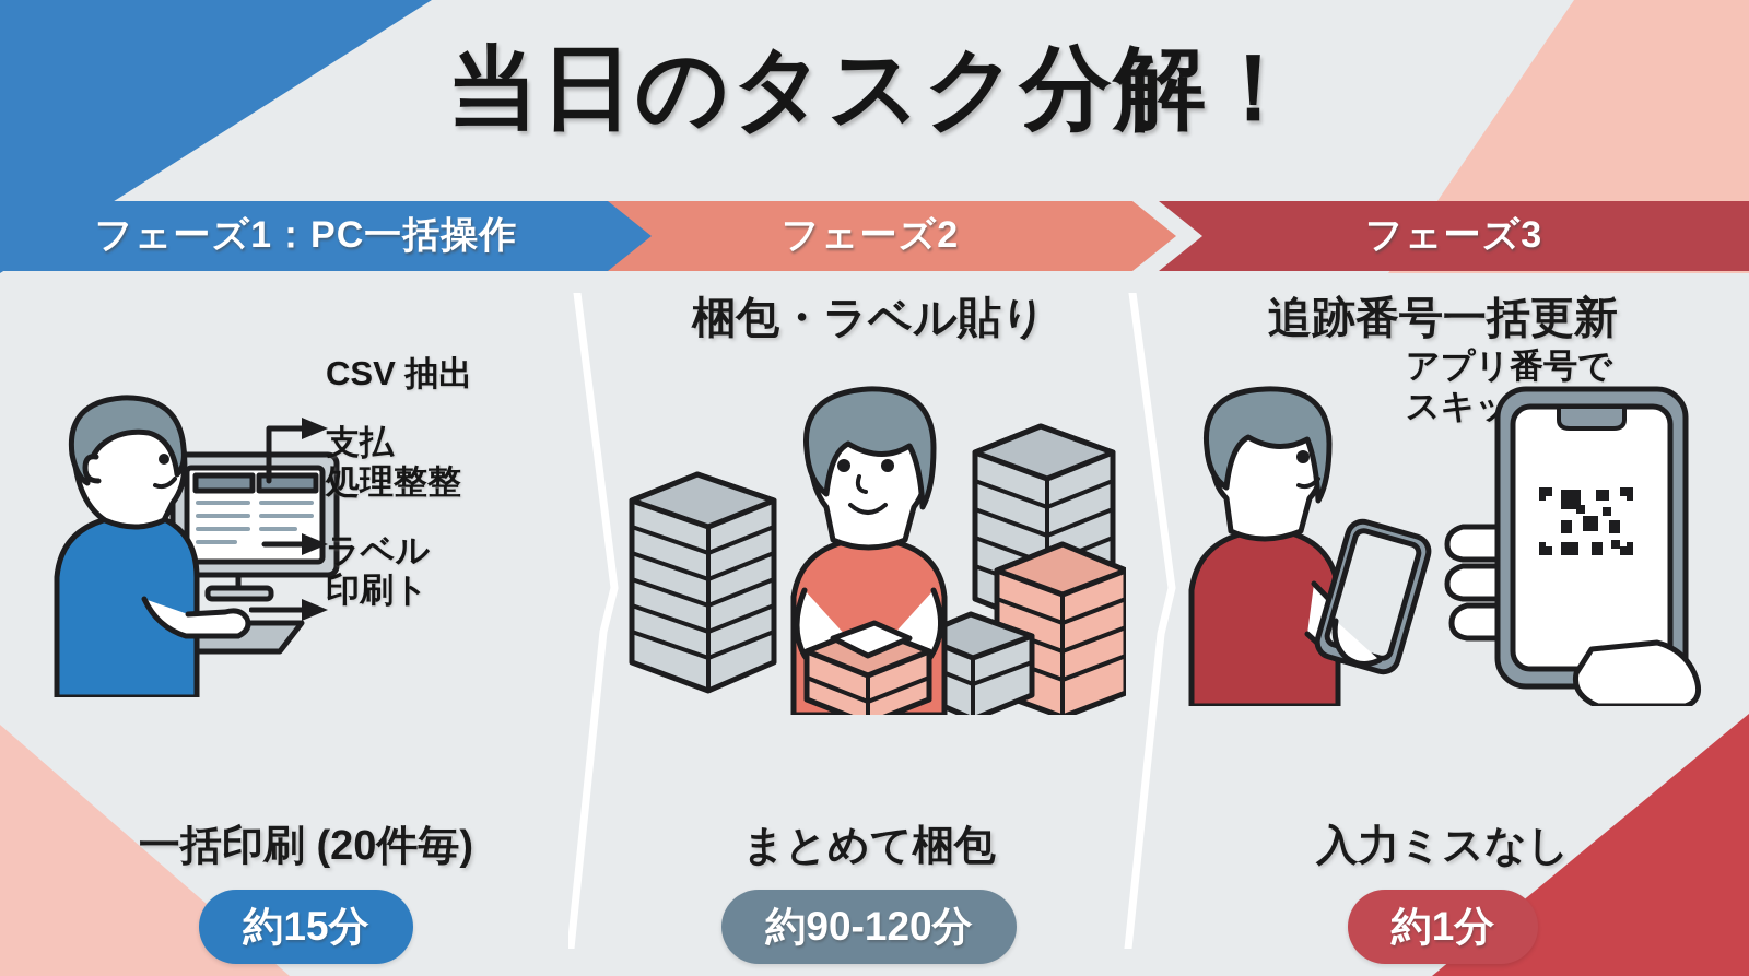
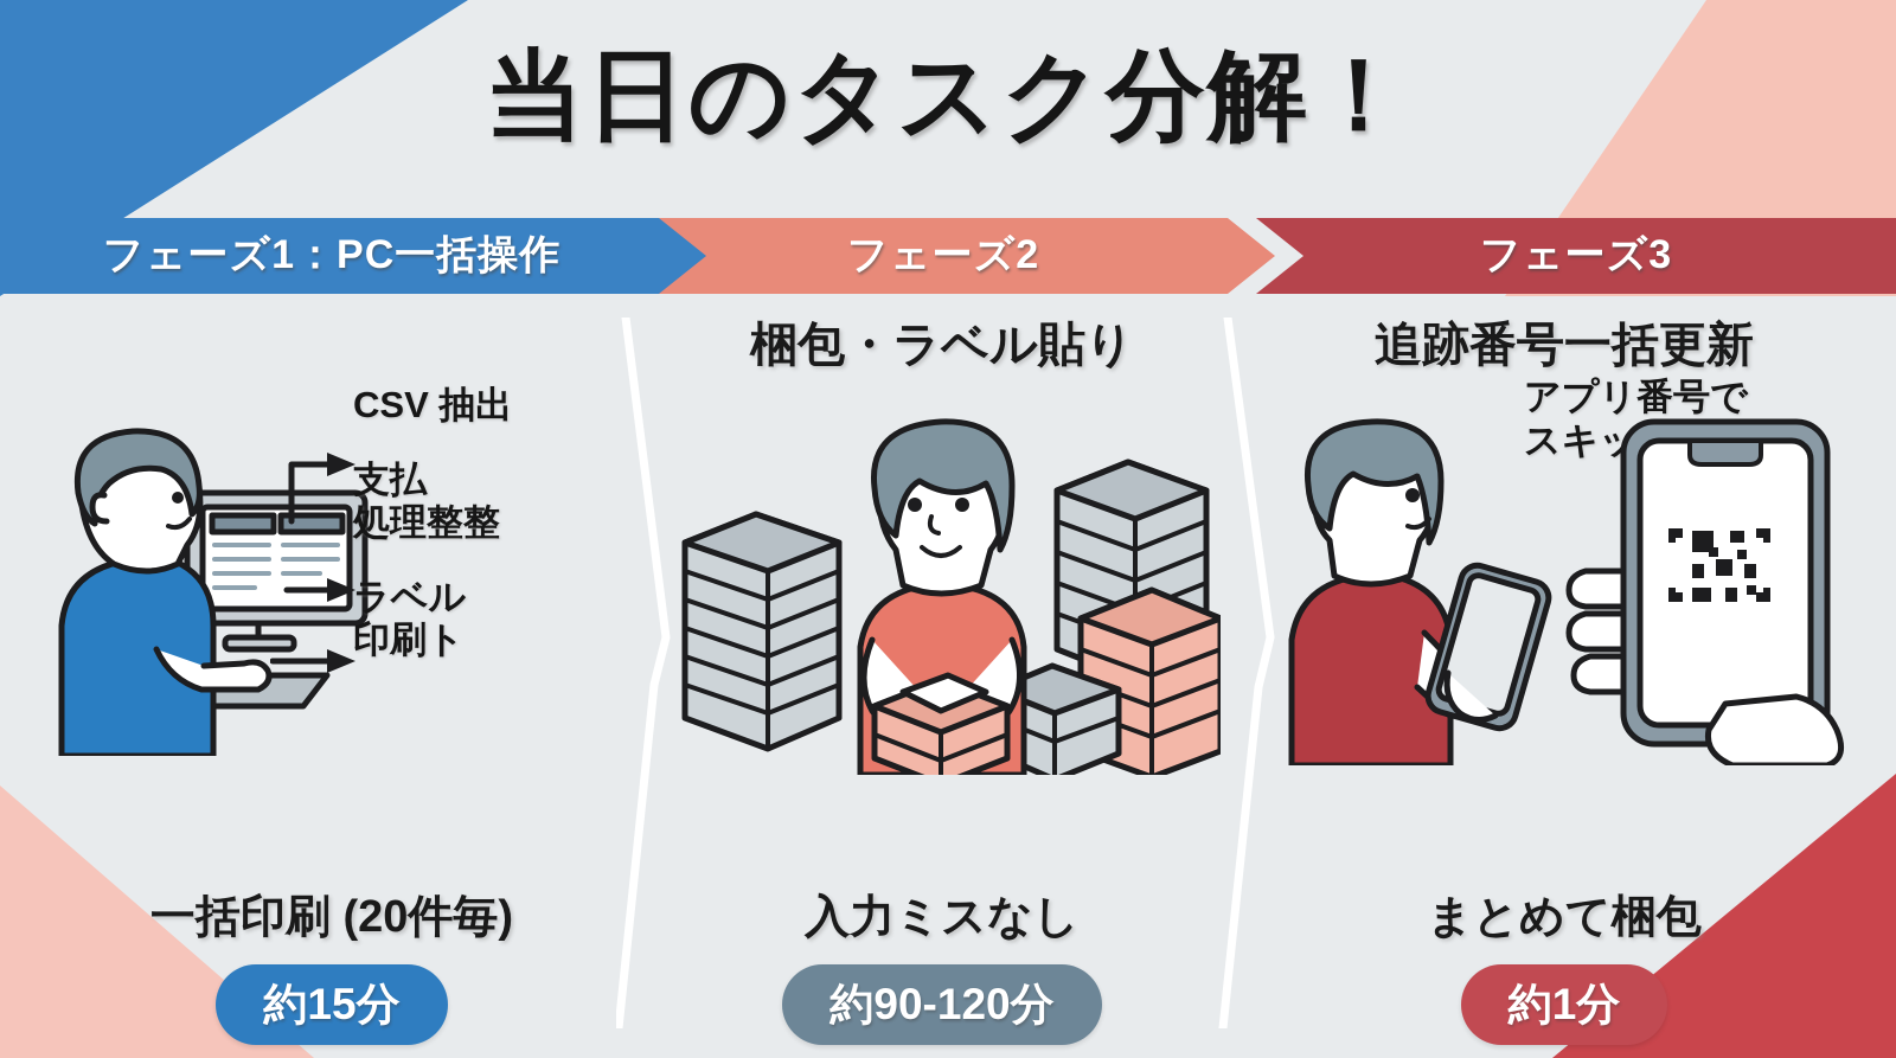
  当日のタスク分解！
  フェーズ1：PC一括操作
  フェーズ2
  フェーズ3
  CSV 抽出
  支払
  処理整整
  ラベル
  印刷ト
  一括印刷 (20件毎)
  約15分
  梱包・ラベル貼り
- まとめて梱包
+ 入力ミスなし
  約90-120分
  追跡番号一括更新
  アプリ番号で
- 入力ミスなし
+ まとめて梱包
  約1分
